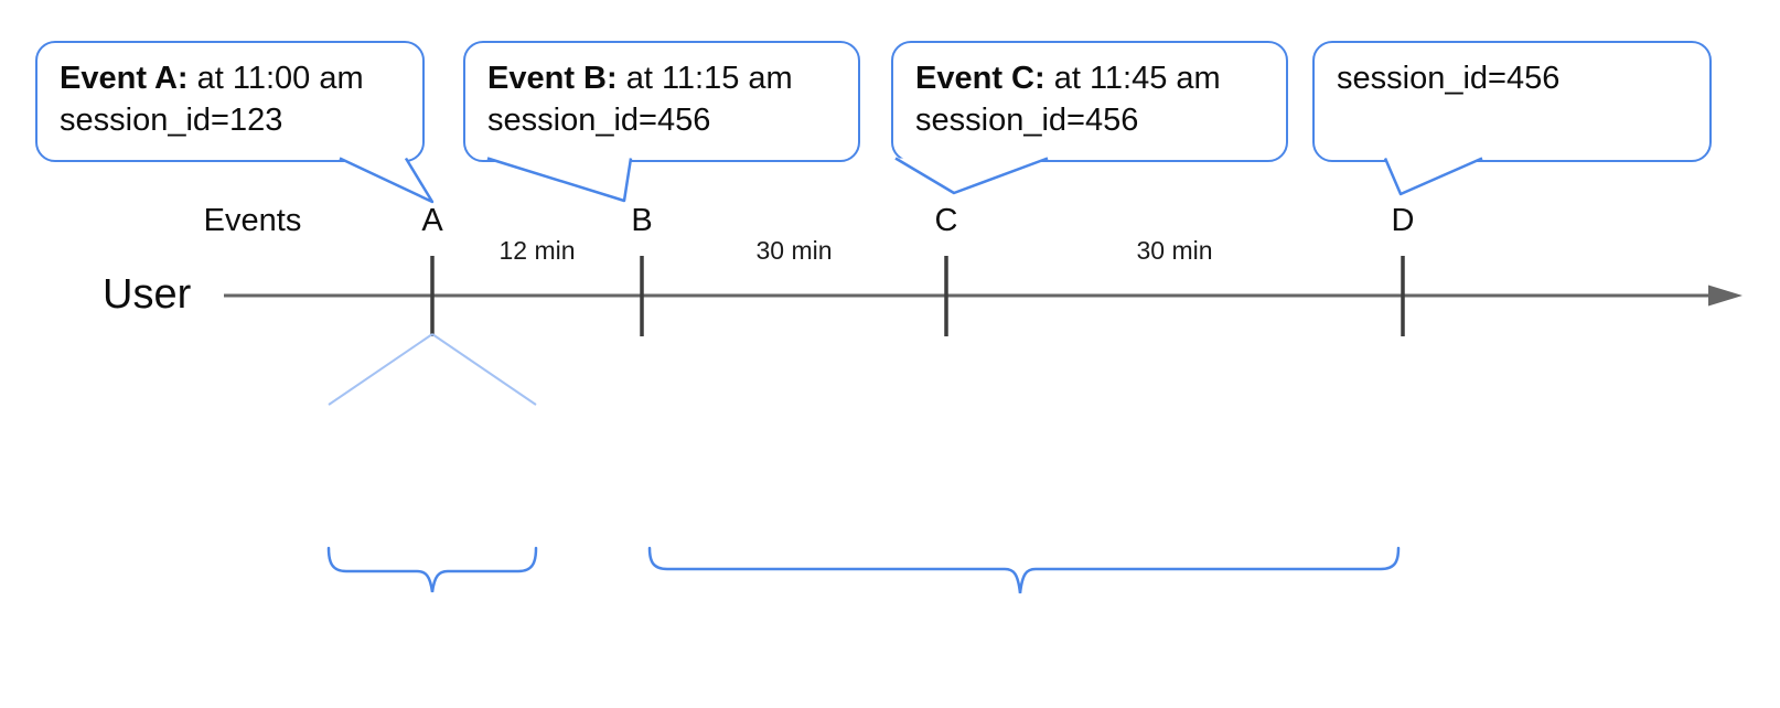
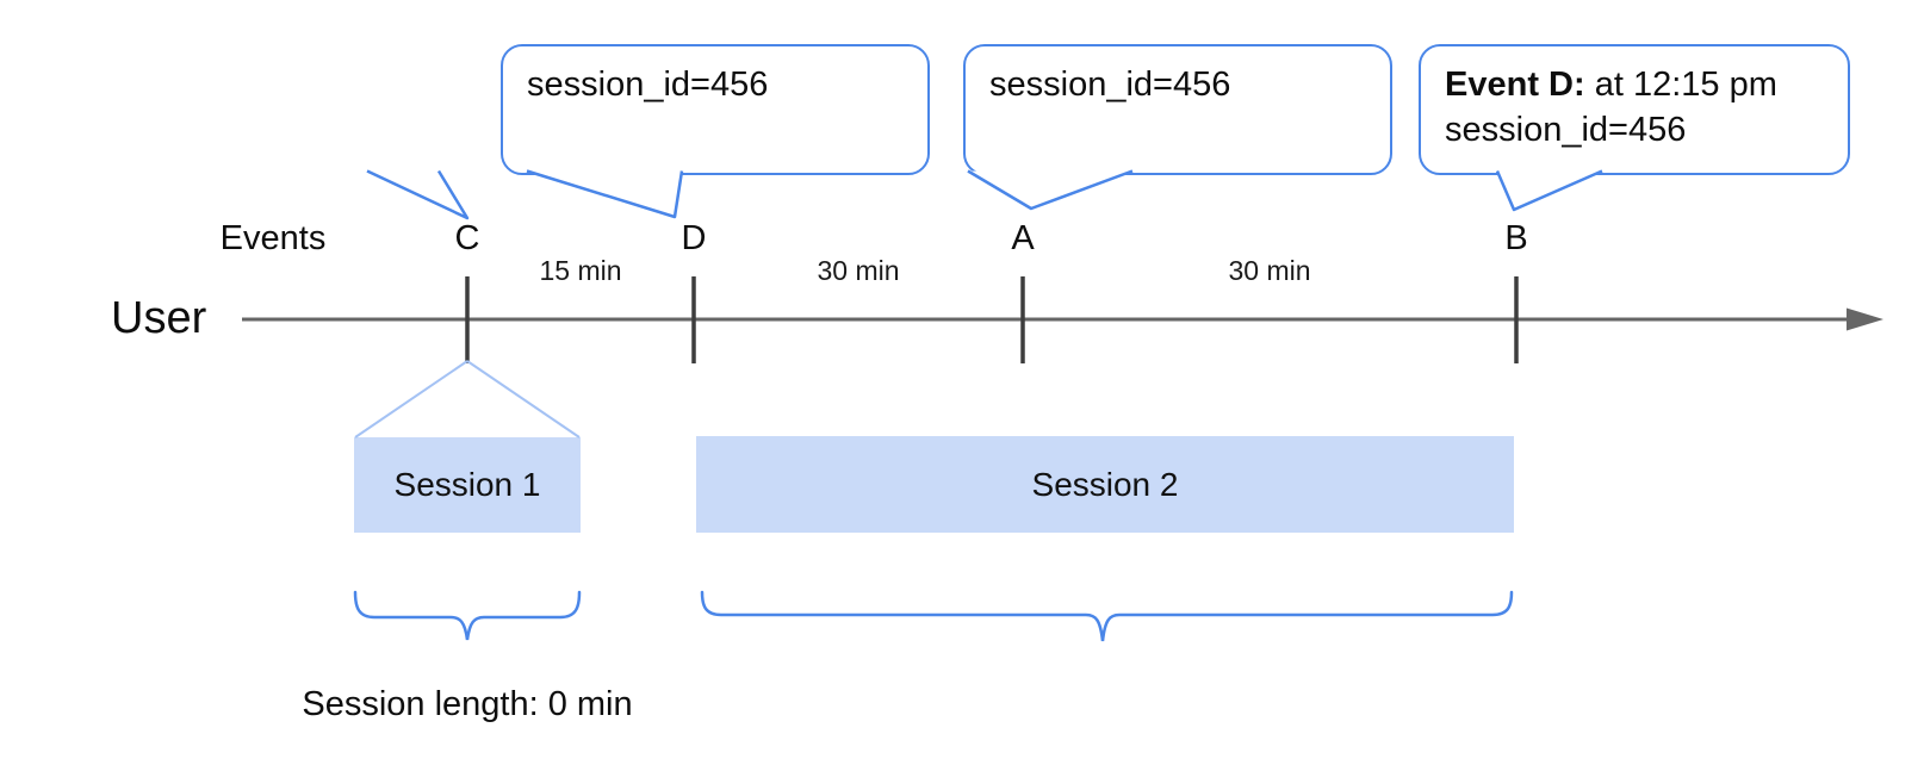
- Event A: at 11:00 am
- session_id=123
- Event B: at 11:15 am
  session_id=456
- Event C: at 11:45 am
  session_id=456
+ Event D: at 12:15 pm
  session_id=456
  Events
  User
- A
+ C
- B
+ D
- C
+ A
- D
+ B
- 12 min
+ 15 min
  30 min
  30 min
+ Session 1
+ Session 2
+ Session length: 0 min
